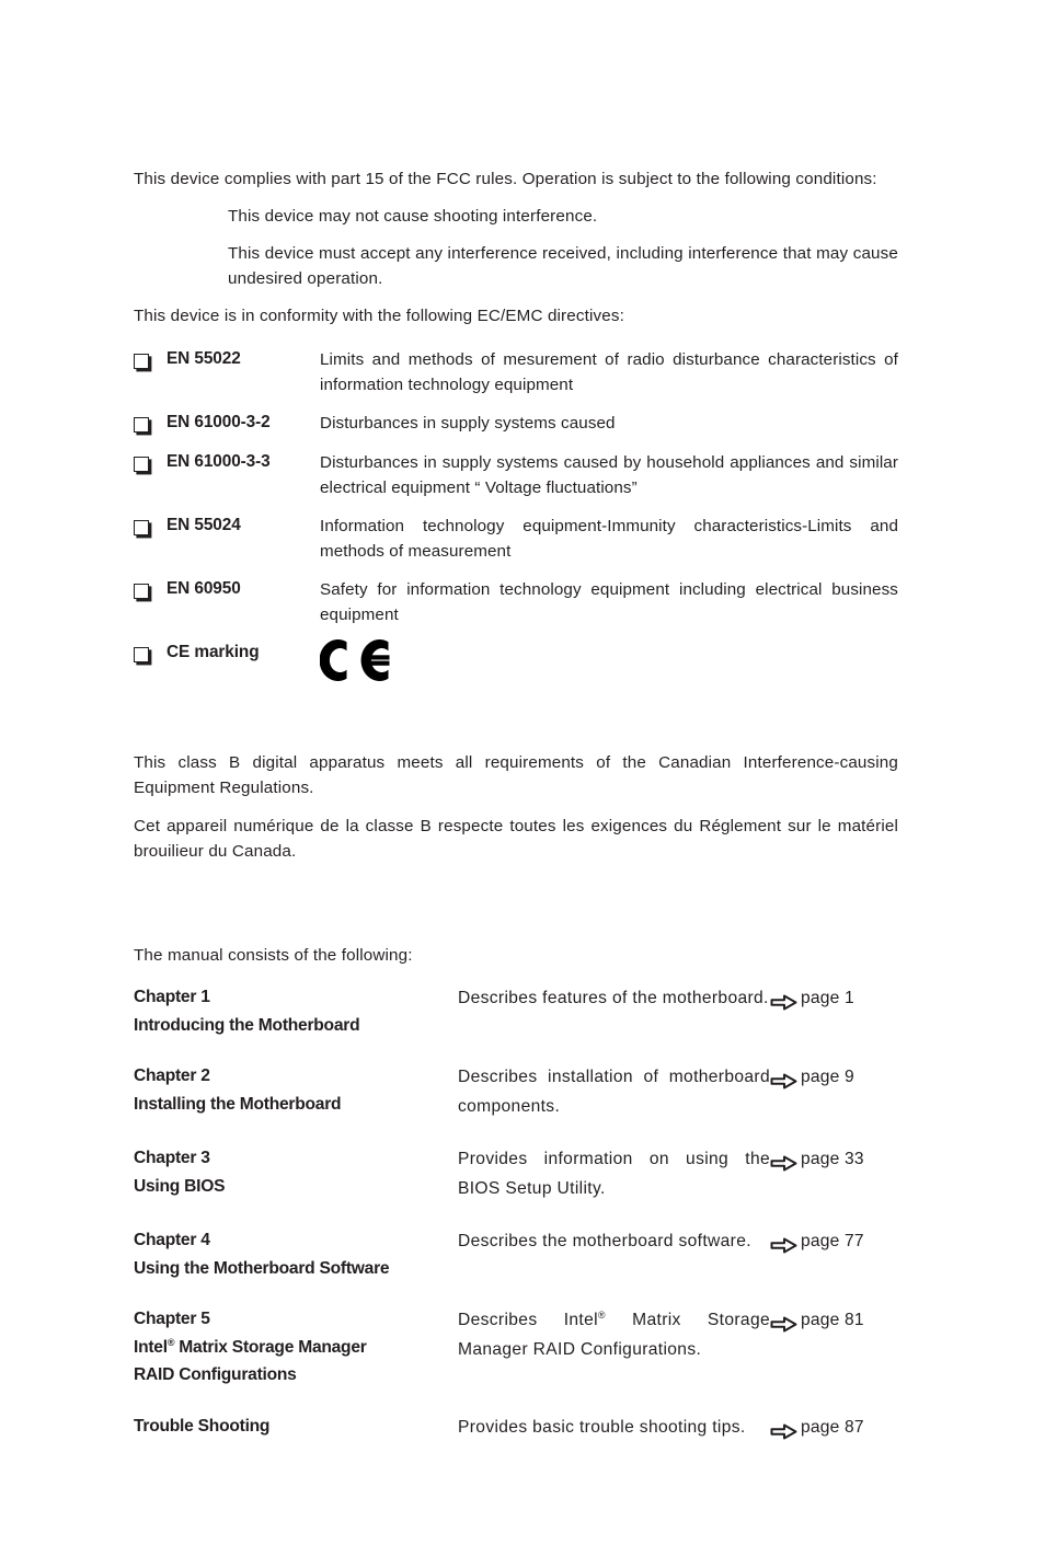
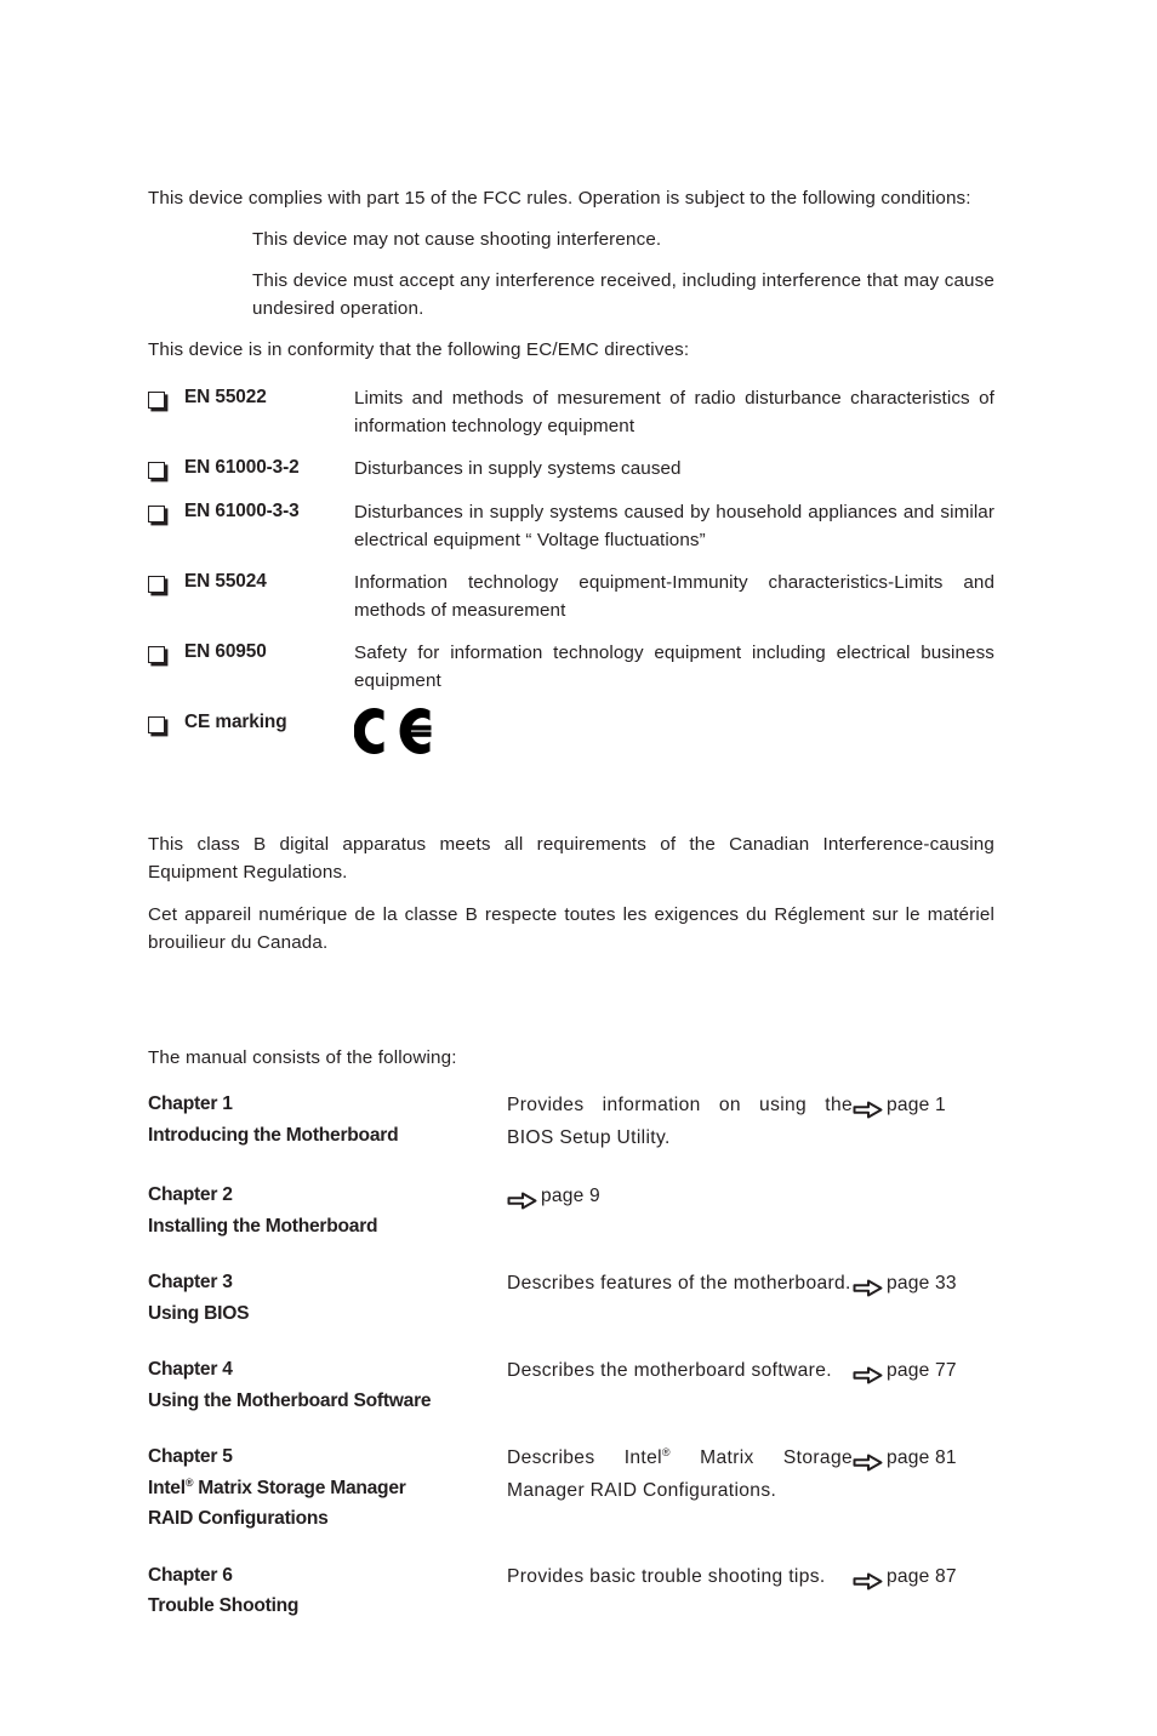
  This device complies with part 15 of the FCC rules. Operation is subject to the following conditions:
  This device may not cause shooting interference.
  This device must accept any interference received, including interference that may cause undesired operation.
- This device is in conformity with the following EC/EMC directives:
+ This device is in conformity that the following EC/EMC directives:
  EN 55022
  Limits and methods of mesurement of radio disturbance characteristics of information technology equipment
  EN 61000-3-2
  Disturbances in supply systems caused
  EN 61000-3-3
  Disturbances in supply systems caused by household appliances and similar electrical equipment “ Voltage fluctuations”
  EN 55024
  Information technology equipment-Immunity characteristics-Limits and methods of measurement
  EN 60950
  Safety for information technology equipment including electrical business equipment
  CE marking
  This class B digital apparatus meets all requirements of the Canadian Interference-causing Equipment Regulations.
  Cet appareil numérique de la classe B respecte toutes les exigences du Réglement sur le matériel brouilieur du Canada.
  The manual consists of the following:
  Chapter 1
  Introducing the Motherboard
- Describes features of the motherboard.
+ Provides information on using the BIOS Setup Utility.
  page 1
  Chapter 2
  Installing the Motherboard
- Describes installation of motherboard components.
  page 9
  Chapter 3
  Using BIOS
- Provides information on using the BIOS Setup Utility.
+ Describes features of the motherboard.
  page 33
  Chapter 4
  Using the Motherboard Software
  Describes the motherboard software.
  page 77
  Chapter 5
  Intel® Matrix Storage Manager
  RAID Configurations
  Describes Intel® Matrix Storage Manager RAID Configurations.
  page 81
+ Chapter 6
  Trouble Shooting
  Provides basic trouble shooting tips.
  page 87
